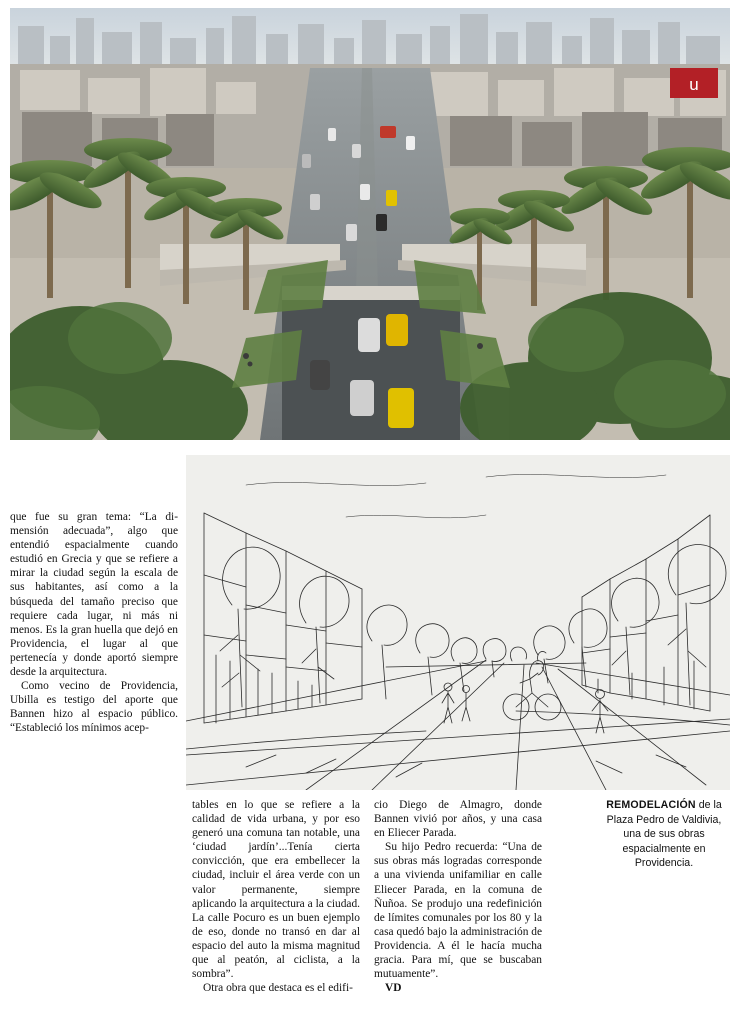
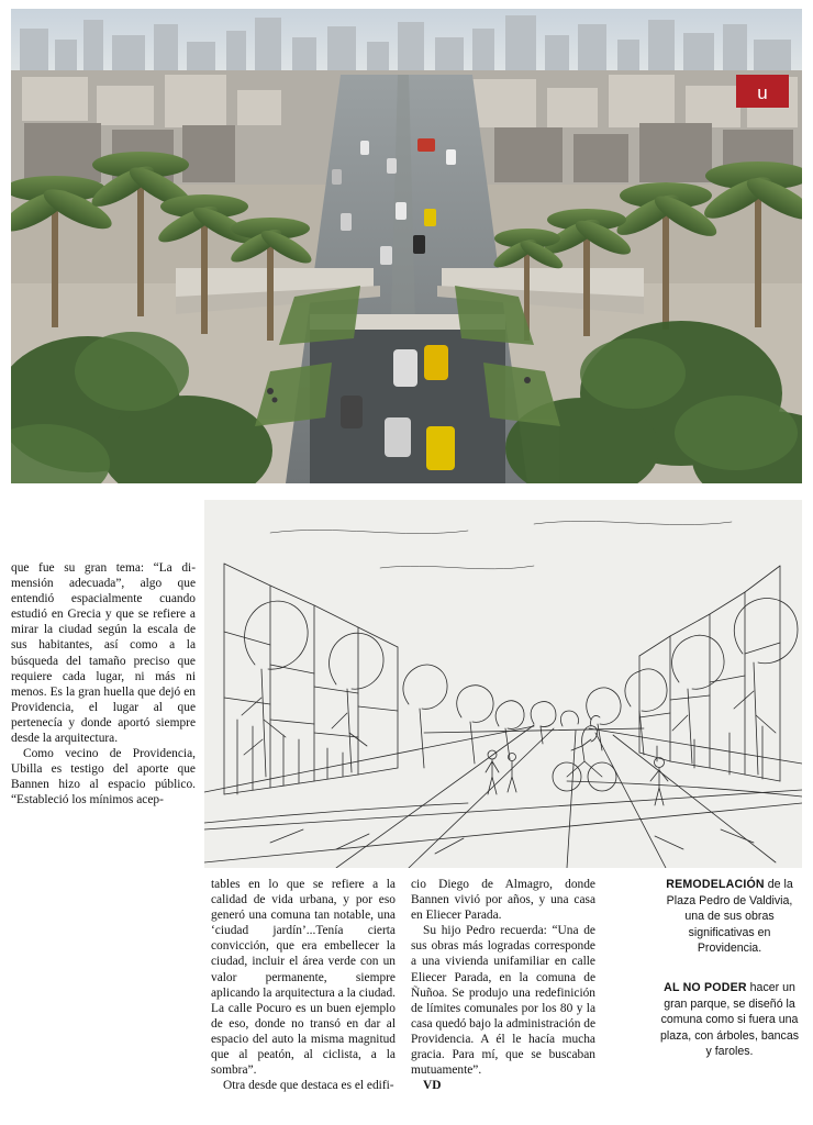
  u
  que fue su gran tema: “La di-mensión adecuada”, algo que entendió espacialmente cuando estudió en Grecia y que se refiere a mirar la ciudad según la escala de sus habitantes, así como a la búsqueda del tamaño preciso que requiere cada lugar, ni más ni menos. Es la gran huella que dejó en Providencia, el lugar al que pertenecía y donde aportó siempre desde la arquitectura.
  Como vecino de Providencia, Ubilla es testigo del aporte que Bannen hizo al espacio público. “Estableció los mínimos acep-
  tables en lo que se refiere a la calidad de vida urbana, y por eso generó una comuna tan notable, una ‘ciudad jardín’...Tenía cierta convicción, que era embellecer la ciudad, incluir el área verde con un valor permanente, siempre aplicando la arquitectura a la ciudad. La calle Pocuro es un buen ejemplo de eso, donde no transó en dar al espacio del auto la misma magnitud que al peatón, al ciclista, a la sombra”.
- Otra obra que destaca es el edifi-
+ Otra desde que destaca es el edifi-
  cio Diego de Almagro, donde Bannen vivió por años, y una casa en Eliecer Parada.
  Su hijo Pedro recuerda: “Una de sus obras más logradas corresponde a una vivienda unifamiliar en calle Eliecer Parada, en la comuna de Ñuñoa. Se produjo una redefinición de límites comunales por los 80 y la casa quedó bajo la administración de Providencia. A él le hacía mucha gracia. Para mí, que se buscaban mutuamente”.
  VD
- REMODELACIÓN de la Plaza Pedro de Valdivia, una de sus obras espacialmente en Providencia.
+ REMODELACIÓN de la Plaza Pedro de Valdivia, una de sus obras significativas en Providencia.
+ AL NO PODER hacer un gran parque, se diseñó la comuna como si fuera una plaza, con árboles, bancas y faroles.
